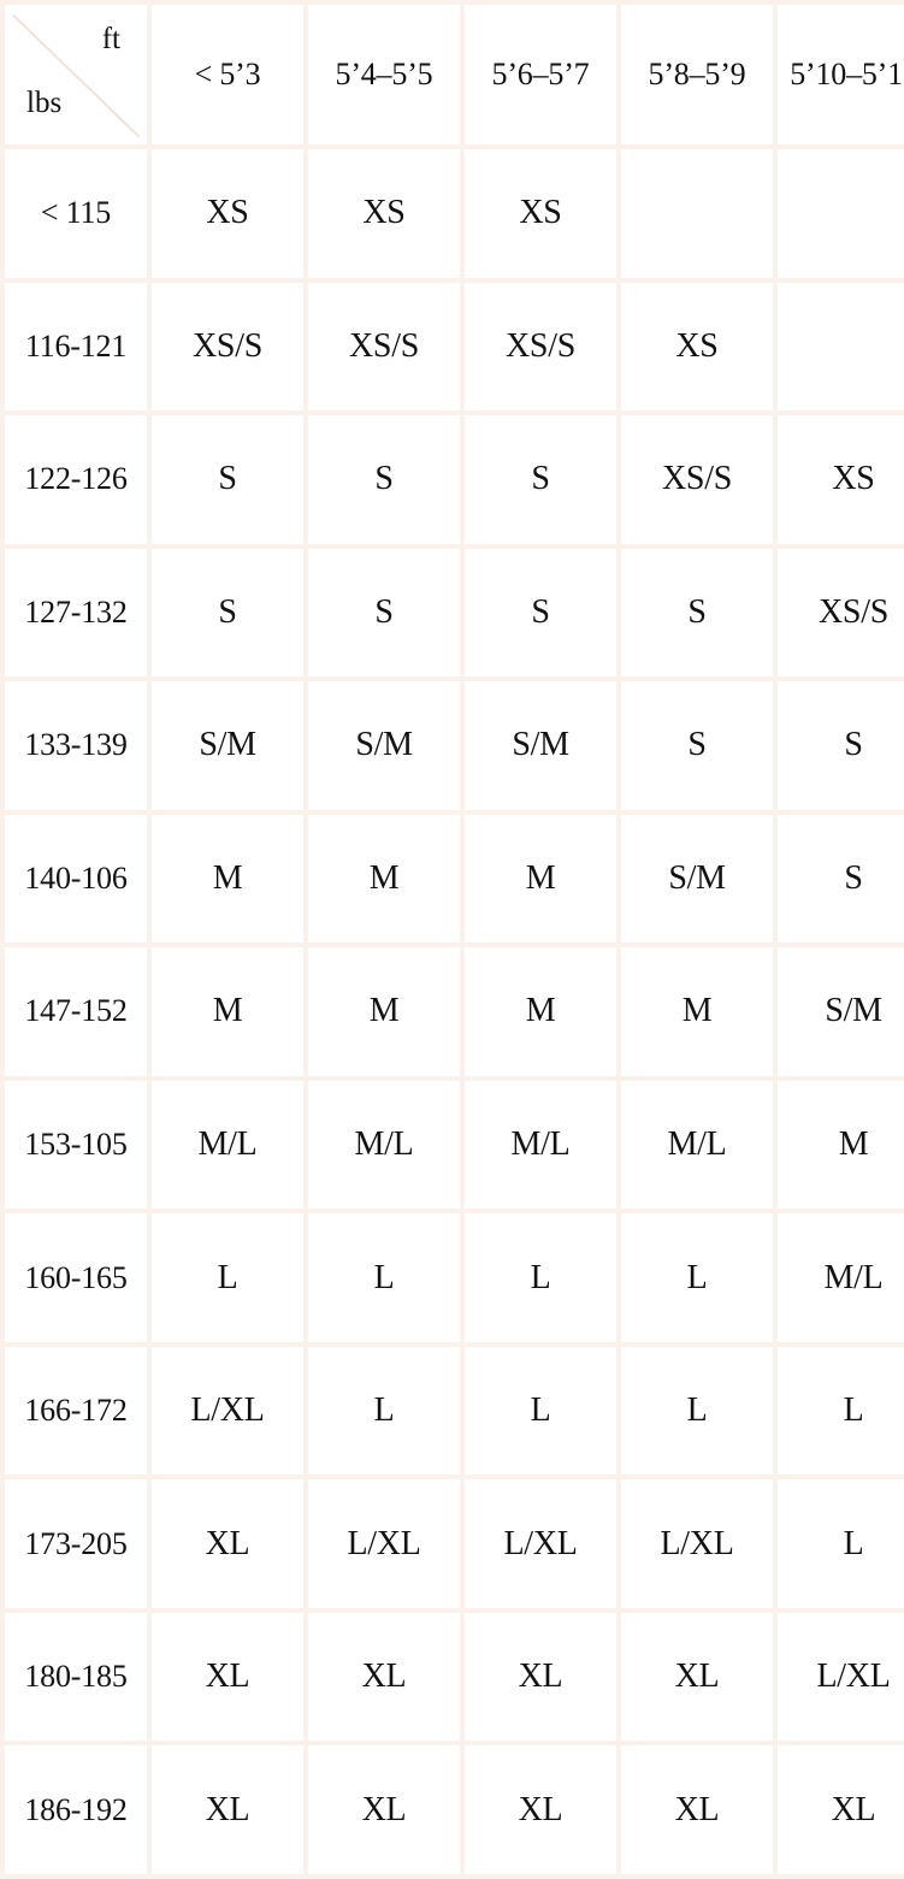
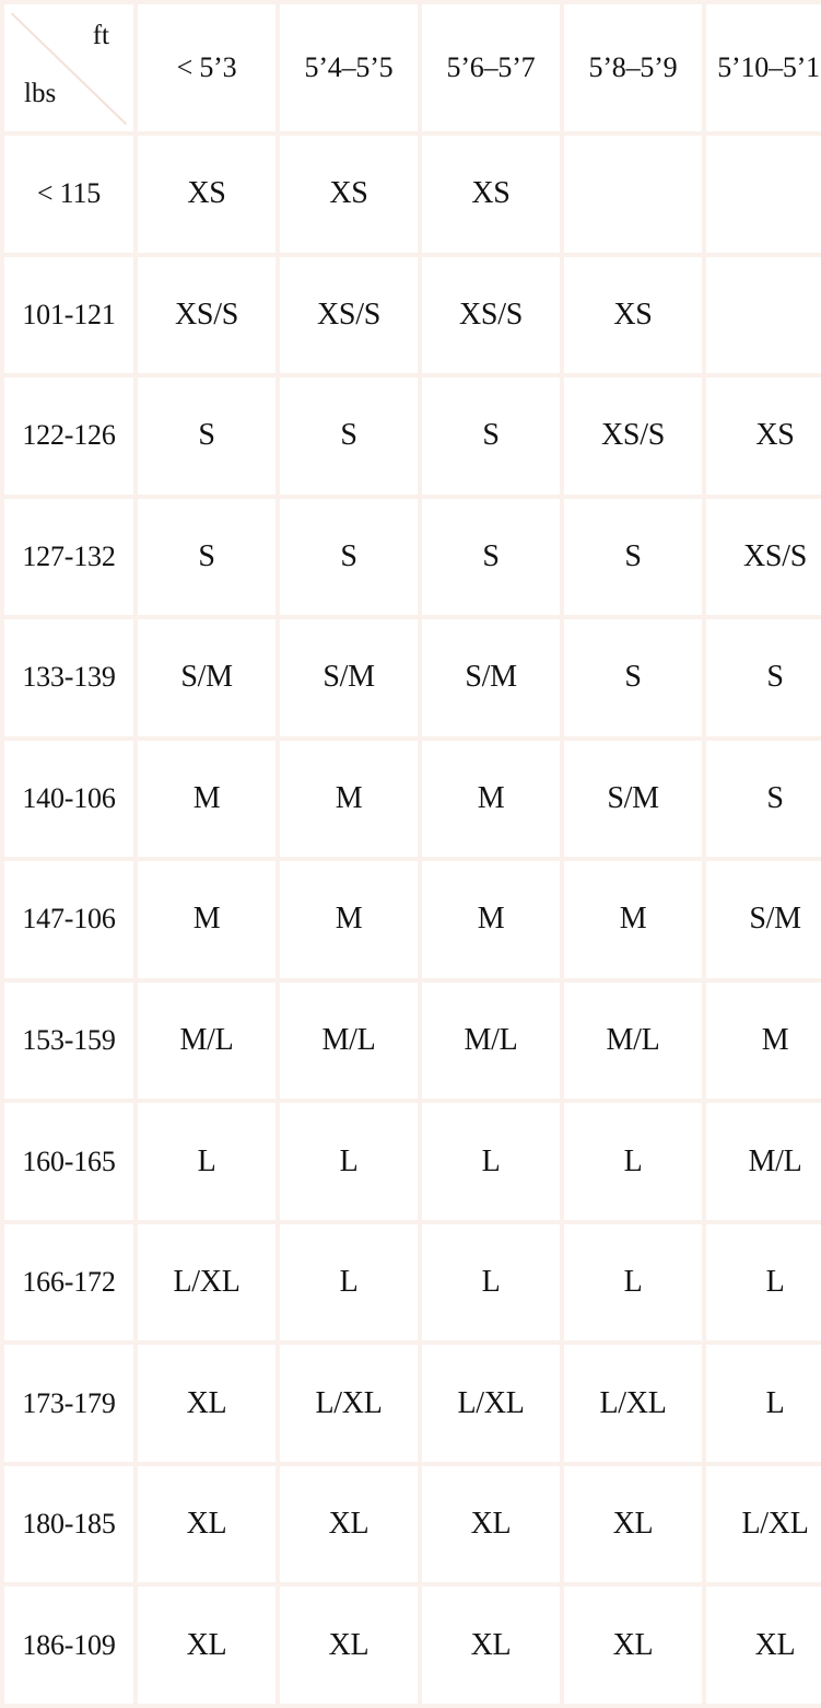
  ft lbs	< 5’3	5’4–5’5	5’6–5’7	5’8–5’9	5’10–5’1
  < 115	XS	XS	XS
- 116-121	XS/S	XS/S	XS/S	XS
+ 101-121	XS/S	XS/S	XS/S	XS
  122-126	S	S	S	XS/S	XS
  127-132	S	S	S	S	XS/S
  133-139	S/M	S/M	S/M	S	S
  140-106	M	M	M	S/M	S
- 147-152	M	M	M	M	S/M
+ 147-106	M	M	M	M	S/M
- 153-105	M/L	M/L	M/L	M/L	M
+ 153-159	M/L	M/L	M/L	M/L	M
  160-165	L	L	L	L	M/L
  166-172	L/XL	L	L	L	L
- 173-205	XL	L/XL	L/XL	L/XL	L
+ 173-179	XL	L/XL	L/XL	L/XL	L
  180-185	XL	XL	XL	XL	L/XL
- 186-192	XL	XL	XL	XL	XL
+ 186-109	XL	XL	XL	XL	XL
